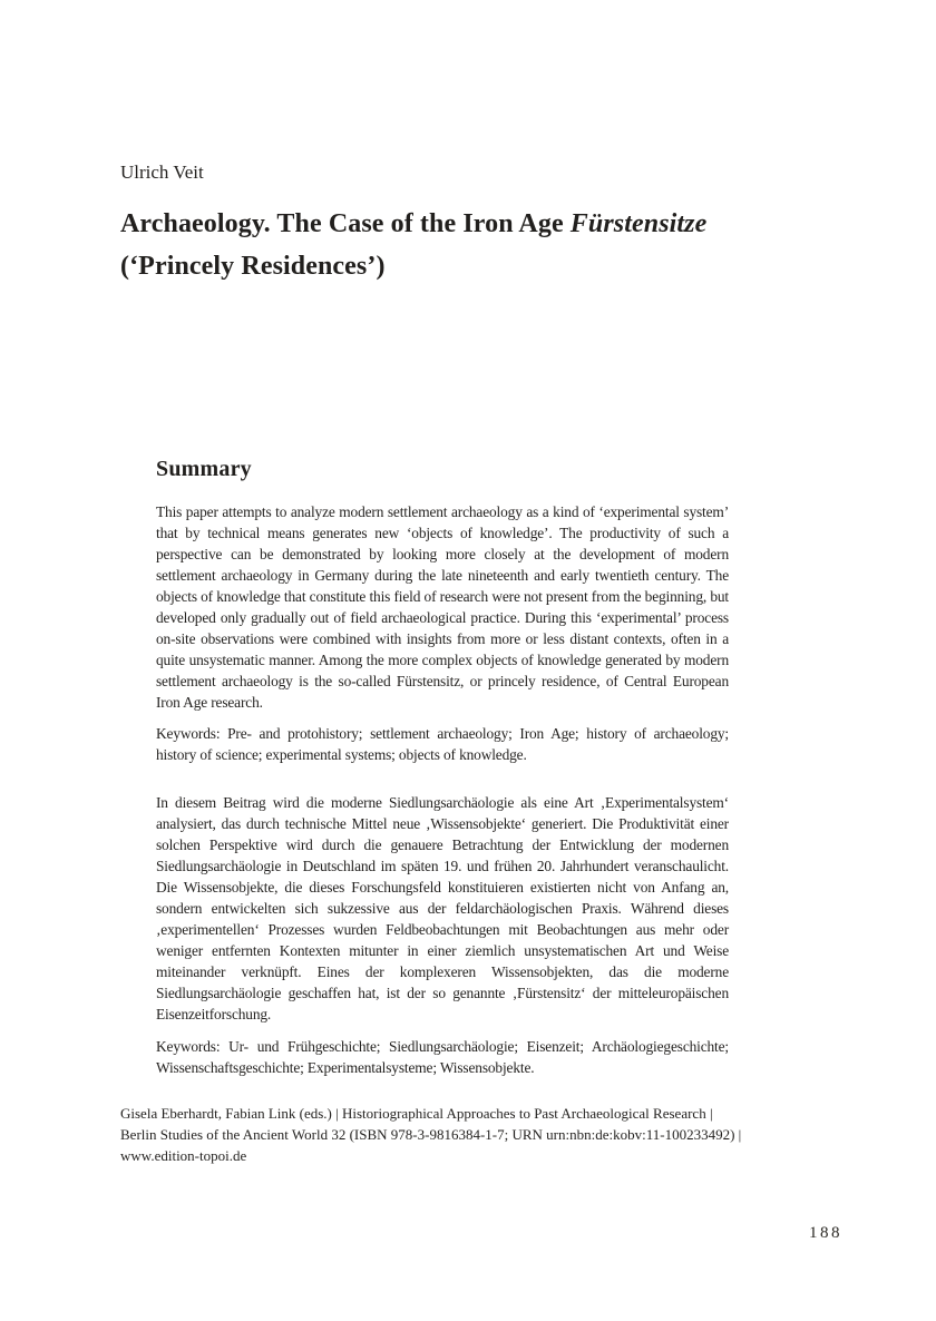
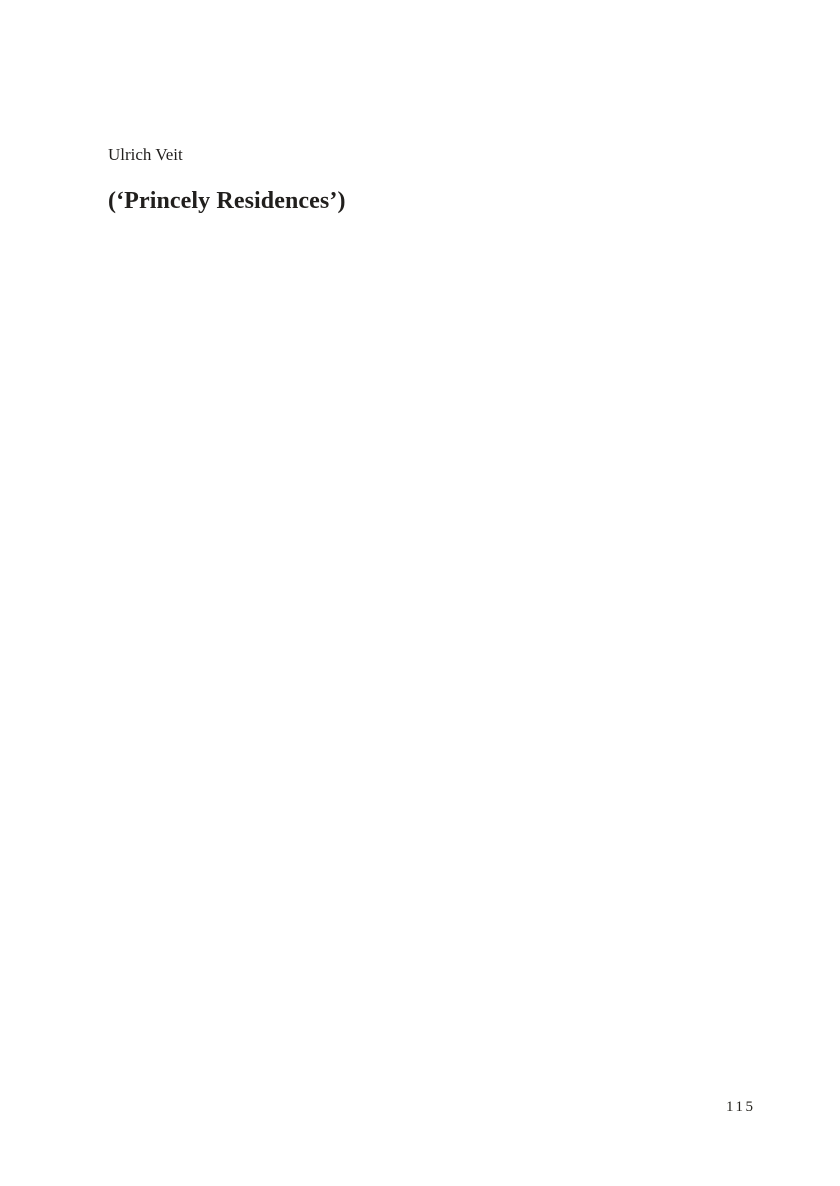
  Ulrich Veit
- Archaeology. The Case of the Iron Age Fürstensitze
  (‘Princely Residences’)
- Summary
- This paper attempts to analyze modern settlement archaeology as a kind of ‘experimental system’ that by technical means generates new ‘objects of knowledge’. The productivity of such a perspective can be demonstrated by looking more closely at the development of modern settlement archaeology in Germany during the late nineteenth and early twentieth century. The objects of knowledge that constitute this field of research were not present from the beginning, but developed only gradually out of field archaeological practice. During this ‘experimental’ process on-site observations were combined with insights from more or less distant contexts, often in a quite unsystematic manner. Among the more complex objects of knowledge generated by modern settlement archaeology is the so-called Fürstensitz, or princely residence, of Central European Iron Age research.
- Keywords: Pre- and protohistory; settlement archaeology; Iron Age; history of archaeology; history of science; experimental systems; objects of knowledge.
- In diesem Beitrag wird die moderne Siedlungsarchäologie als eine Art ‚Experimentalsystem‘ analysiert, das durch technische Mittel neue ‚Wissensobjekte‘ generiert. Die Produktivität einer solchen Perspektive wird durch die genauere Betrachtung der Entwicklung der modernen Siedlungsarchäologie in Deutschland im späten 19. und frühen 20. Jahrhundert veranschaulicht. Die Wissensobjekte, die dieses Forschungsfeld konstituieren existierten nicht von Anfang an, sondern entwickelten sich sukzessive aus der feldarchäologischen Praxis. Während dieses ‚experimentellen‘ Prozesses wurden Feldbeobachtungen mit Beobachtungen aus mehr oder weniger entfernten Kontexten mitunter in einer ziemlich unsystematischen Art und Weise miteinander verknüpft. Eines der komplexeren Wissensobjekten, das die moderne Siedlungsarchäologie geschaffen hat, ist der so genannte ‚Fürstensitz‘ der mitteleuropäischen Eisenzeitforschung.
- Keywords: Ur- und Frühgeschichte; Siedlungsarchäologie; Eisenzeit; Archäologiegeschichte; Wissenschaftsgeschichte; Experimentalsysteme; Wissensobjekte.
- Gisela Eberhardt, Fabian Link (eds.) | Historiographical Approaches to Past Archaeological Research | Berlin Studies of the Ancient World 32 (ISBN 978-3-9816384-1-7; URN urn:nbn:de:kobv:11-100233492) | www.edition-topoi.de
- 188
+ 115
